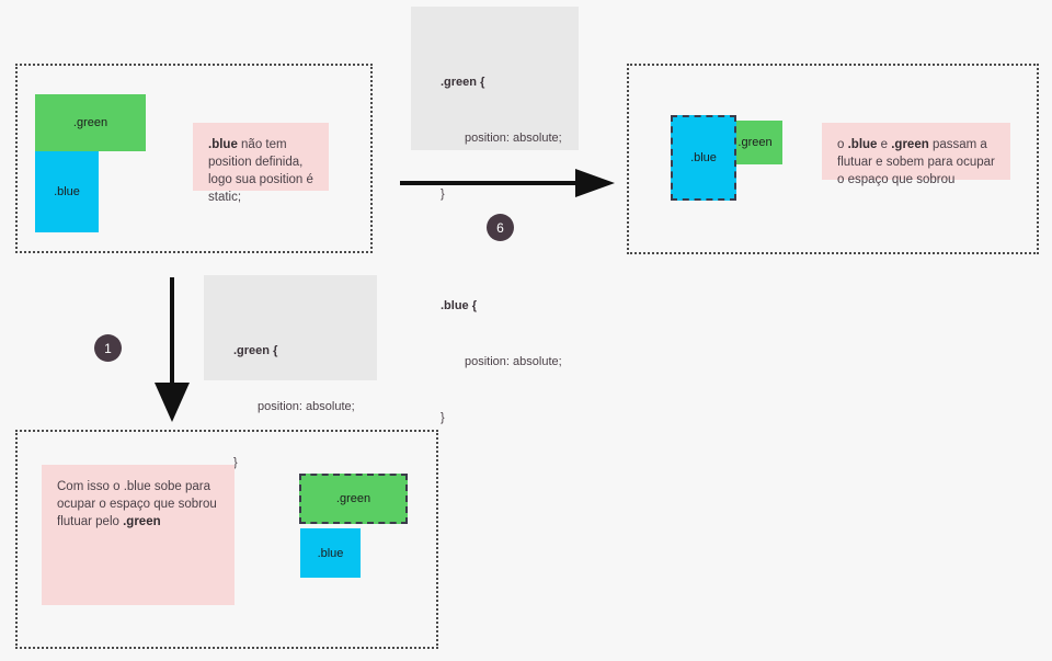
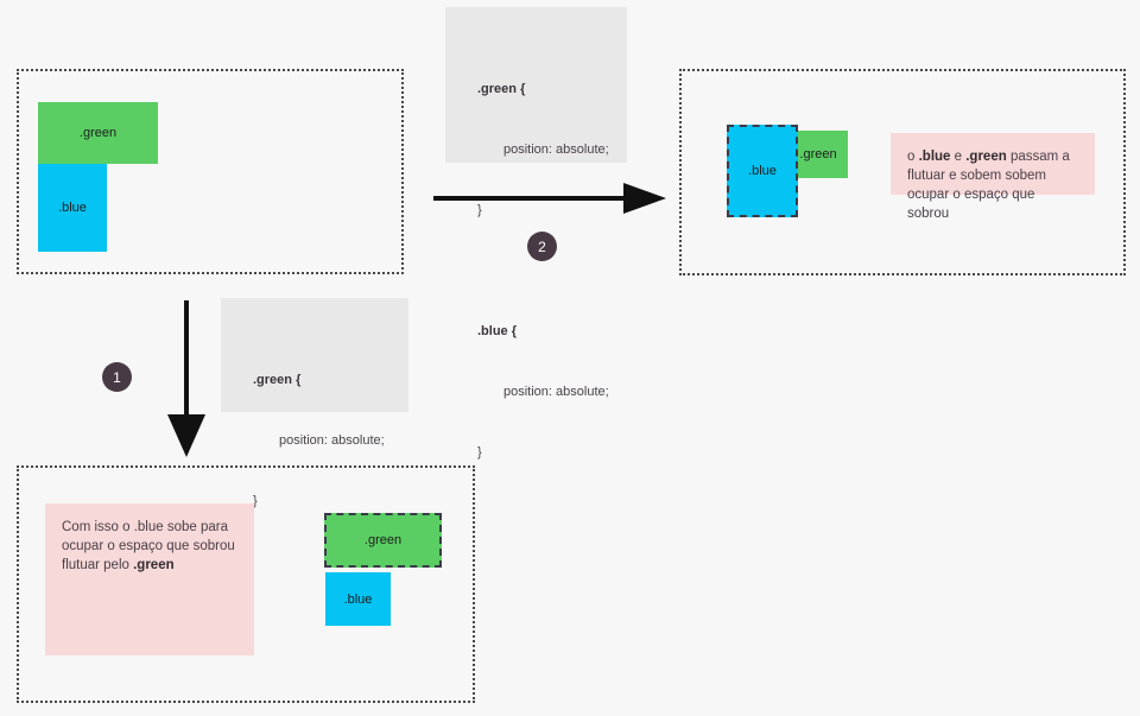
  .green
  .blue
- .blue não tem position definida, logo sua position é static;
  .green {
  position: absolute;
  }
  .blue {
  position: absolute;
  }
- 6
+ 2
  .green
  .blue
- o .blue e .green passam a flutuar e sobem para ocupar o espaço que sobrou
+ o .blue e .green passam a flutuar e sobem sobem ocupar o espaço que sobrou
  .green {
  position: absolute;
  }
  1
  .blue
  .green
  Com isso o .blue sobe para ocupar o espaço que sobrou flutuar pelo .green
